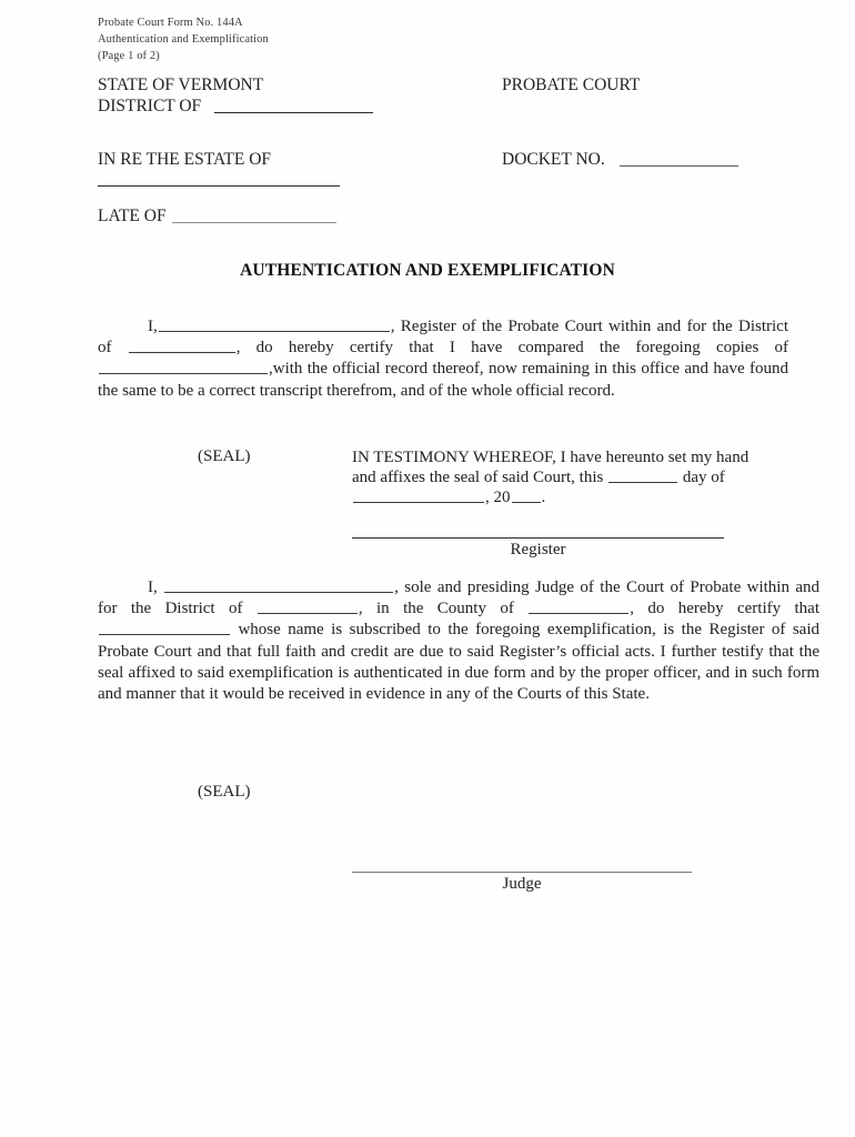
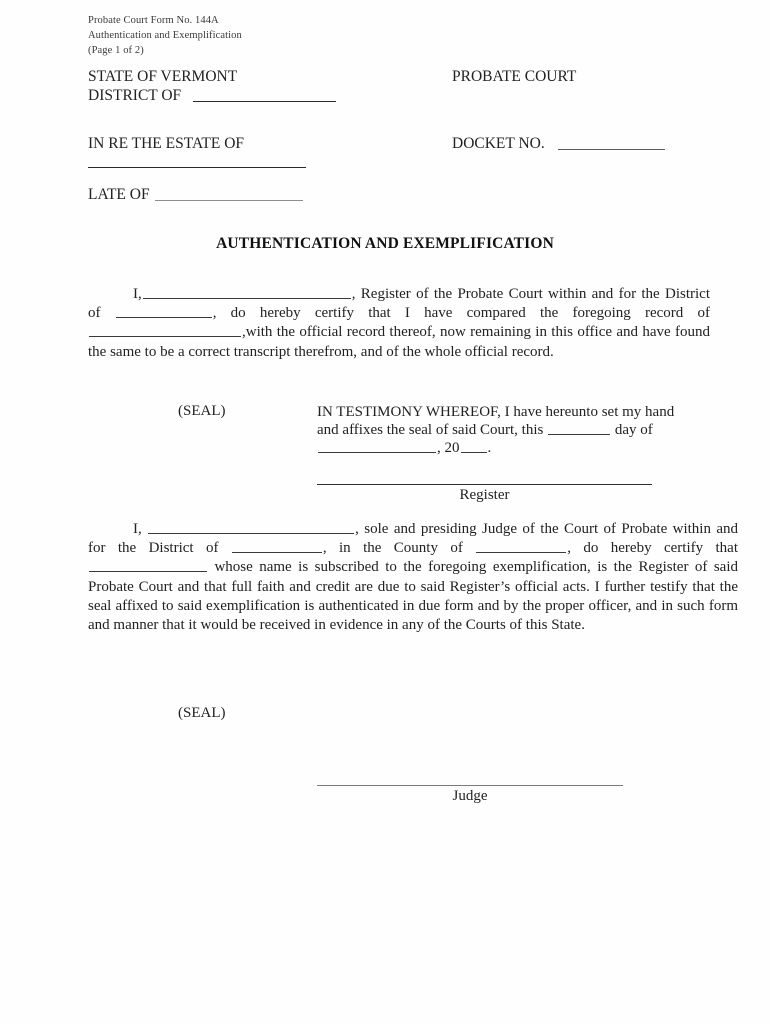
  Probate Court Form No. 144A
  Authentication and Exemplification
  (Page 1 of 2)
  STATE OF VERMONT
  DISTRICT OF
  PROBATE COURT
  IN RE THE ESTATE OF
  DOCKET NO.
  LATE OF
  AUTHENTICATION AND EXEMPLIFICATION
- I, , Register of the Probate Court within and for the District of , do hereby certify that I have compared the foregoing copies of ,with the official record thereof, now remaining in this office and have found the same to be a correct transcript therefrom, and of the whole official record.
+ I, , Register of the Probate Court within and for the District of , do hereby certify that I have compared the foregoing record of ,with the official record thereof, now remaining in this office and have found the same to be a correct transcript therefrom, and of the whole official record.
  (SEAL)
  IN TESTIMONY WHEREOF, I have hereunto set my hand
  and affixes the seal of said Court, this day of
  , 20 .
  Register
  I, , sole and presiding Judge of the Court of Probate within and for the District of , in the County of , do hereby certify that whose name is subscribed to the foregoing exemplification, is the Register of said Probate Court and that full faith and credit are due to said Register’s official acts. I further testify that the seal affixed to said exemplification is authenticated in due form and by the proper officer, and in such form and manner that it would be received in evidence in any of the Courts of this State.
  (SEAL)
  Judge
